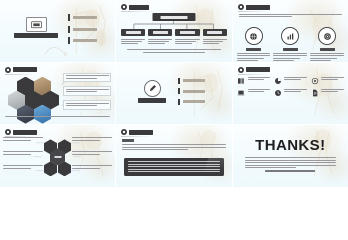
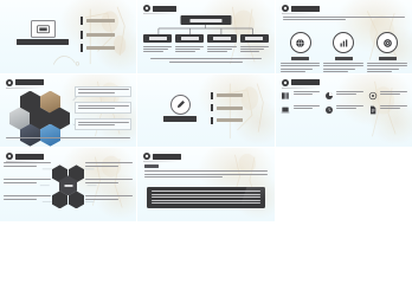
- THANKS!
